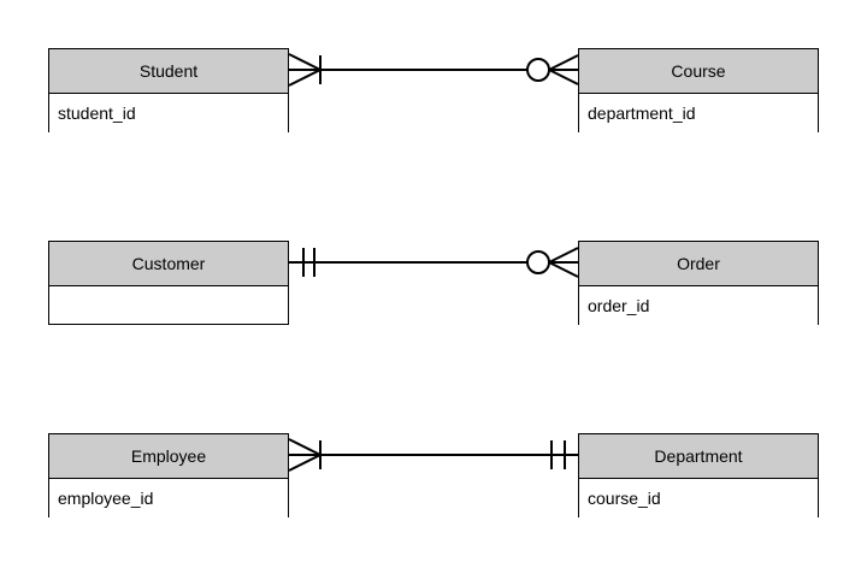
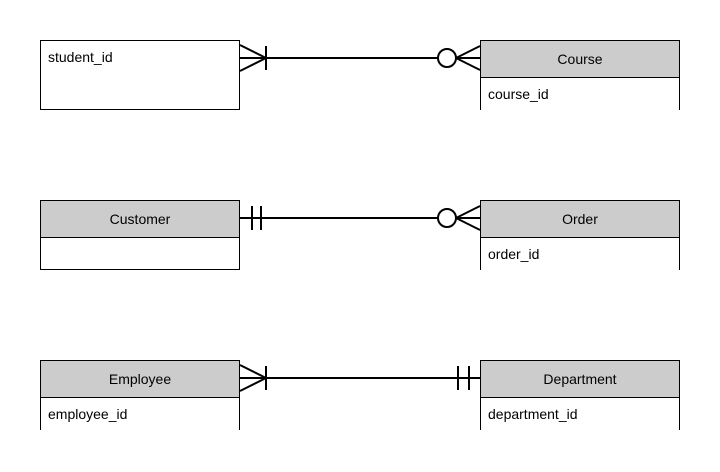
- Student
  student_id
  Course
- department_id
+ course_id
  Customer
  Order
  order_id
  Employee
  employee_id
  Department
- course_id
+ department_id
